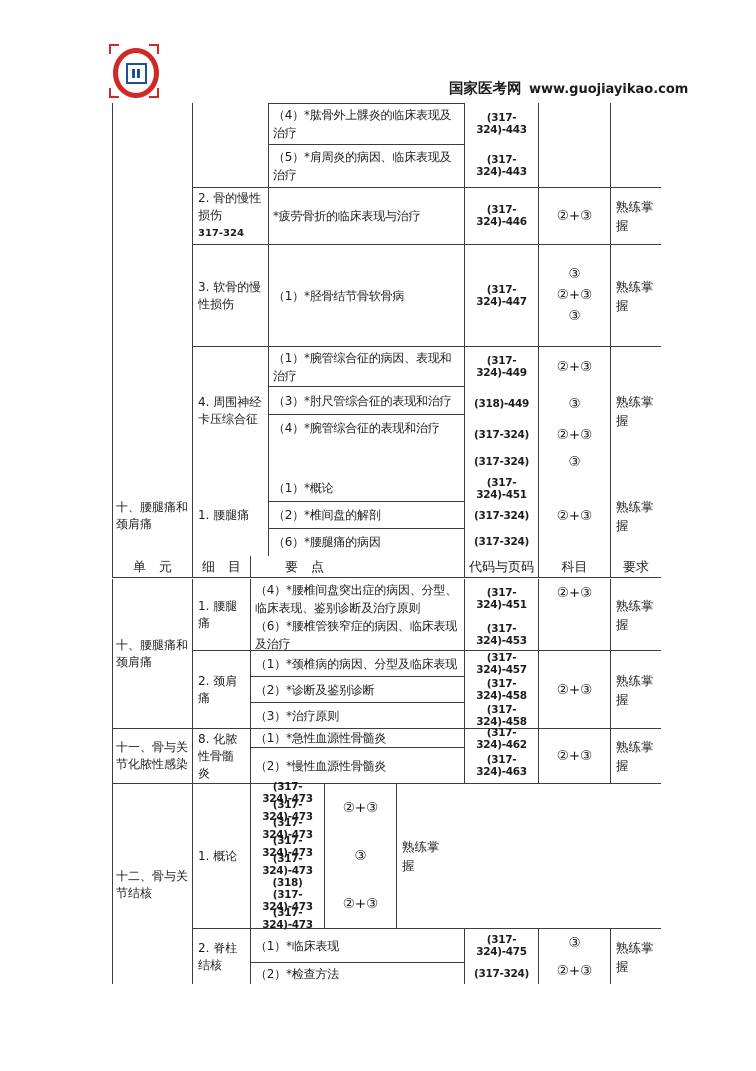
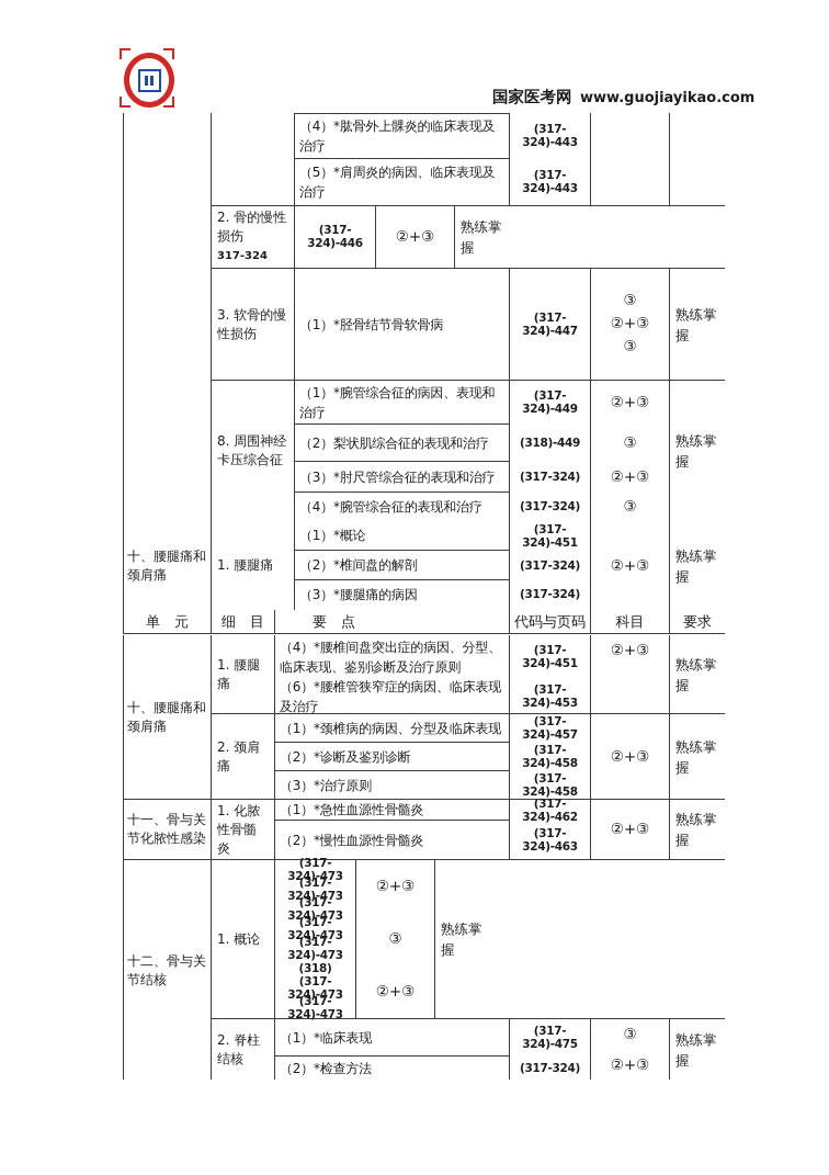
  国家医考网
  www.guojiayikao.com
  （4）*肱骨外上髁炎的临床表现及治疗
  （5）*肩周炎的病因、临床表现及治疗
  (317-324)-443
  (317-324)-443
  2. 骨的慢性损伤
  317-324
- *疲劳骨折的临床表现与治疗
  (317-324)-446
  ②+③
  熟练掌握
  3. 软骨的慢性损伤
  （1）*胫骨结节骨软骨病
  (317-324)-447
  ③
  ②+③
  ③
  熟练掌握
- 4. 周围神经卡压综合征
+ 8. 周围神经卡压综合征
  （1）*腕管综合征的病因、表现和治疗
+ （2）梨状肌综合征的表现和治疗
  （3）*肘尺管综合征的表现和治疗
  （4）*腕管综合征的表现和治疗
  (317-324)-449
  (318)-449
  (317-324)
  (317-324)
  ②+③
  ③
  ②+③
  ③
  熟练掌握
  十、腰腿痛和颈肩痛
  1. 腰腿痛
  （1）*概论
  （2）*椎间盘的解剖
- （6）*腰腿痛的病因
+ （3）*腰腿痛的病因
  (317-324)-451
  (317-324)
  (317-324)
  ②+③
  熟练掌握
  单 元
  细 目
  要 点
  代码与页码
  科目
  要求
  十、腰腿痛和颈肩痛
  1. 腰腿痛
  （4）*腰椎间盘突出症的病因、分型、临床表现、鉴别诊断及治疗原则
  （6）*腰椎管狭窄症的病因、临床表现及治疗
  (317-324)-451
  (317-324)-453
  ②+③
  熟练掌握
  2. 颈肩痛
  （1）*颈椎病的病因、分型及临床表现
  （2）*诊断及鉴别诊断
  （3）*治疗原则
  (317-324)-457
  (317-324)-458
  (317-324)-458
  ②+③
  熟练掌握
  十一、骨与关节化脓性感染
- 8. 化脓性骨髓炎
+ 1. 化脓性骨髓炎
  （1）*急性血源性骨髓炎
  （2）*慢性血源性骨髓炎
  (317-324)-462
  (317-324)-463
  ②+③
  熟练掌握
  十二、骨与关节结核
  1. 概论
  (317-324)-473
  (317-324)-473
  (317-324)-473
  (317-324)-473
  (317-324)-473
  (318)
  (317-324)-473
  (317-324)-473
  ②+③
  ③
  ②+③
  熟练掌握
  2. 脊柱结核
  （1）*临床表现
  （2）*检查方法
  (317-324)-475
  (317-324)
  ③
  ②+③
  熟练掌握
